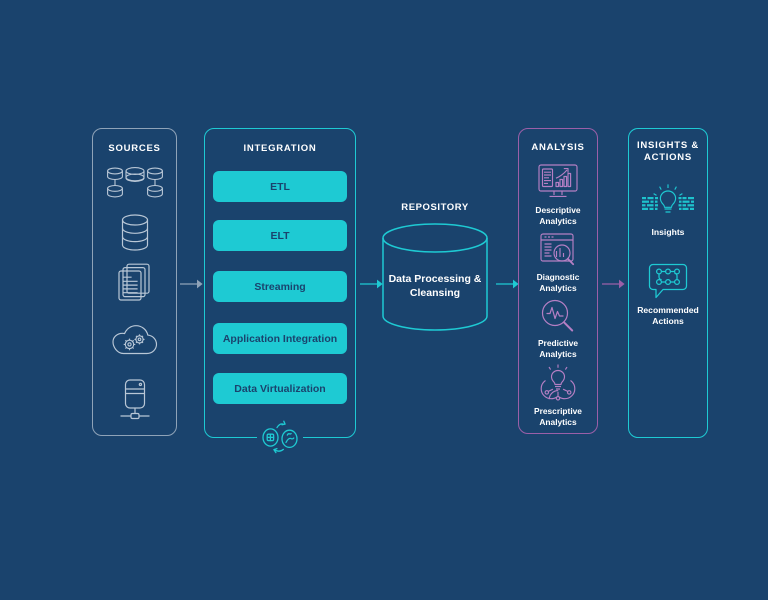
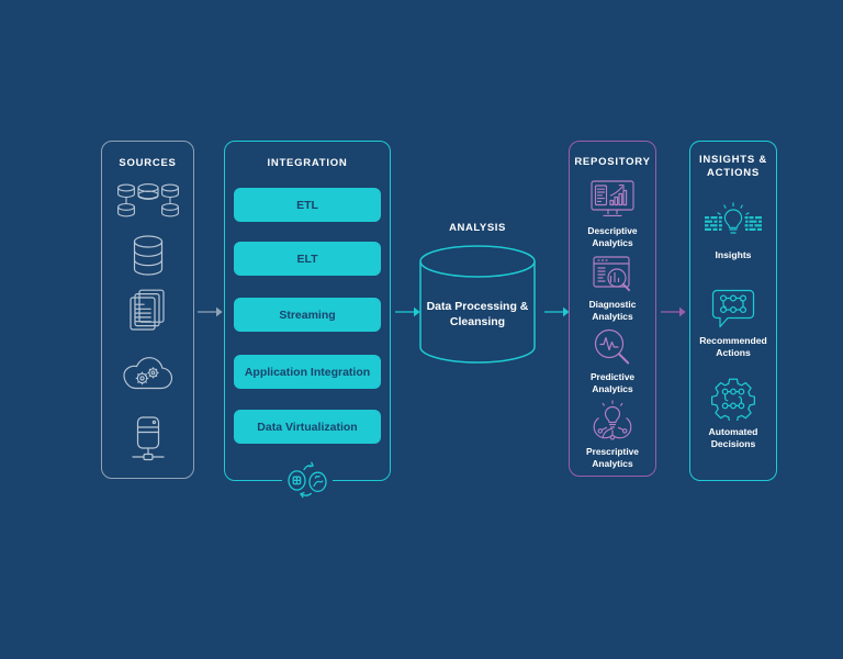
  SOURCES
  INTEGRATION
  ETL
  ELT
  Streaming
  Application Integration
  Data Virtualization
- REPOSITORY
+ ANALYSIS
  Data Processing & Cleansing
- ANALYSIS
+ REPOSITORY
  Descriptive
  Analytics
  Diagnostic
  Analytics
  Predictive
  Analytics
  Prescriptive
  Analytics
  INSIGHTS &
  ACTIONS
  Insights
  Recommended
  Actions
+ Automated
+ Decisions
